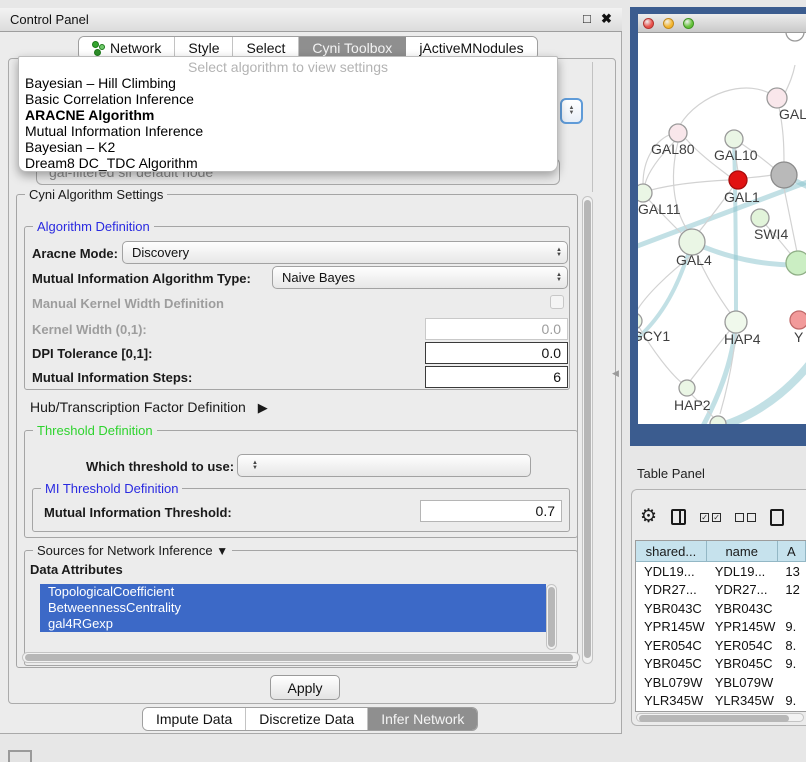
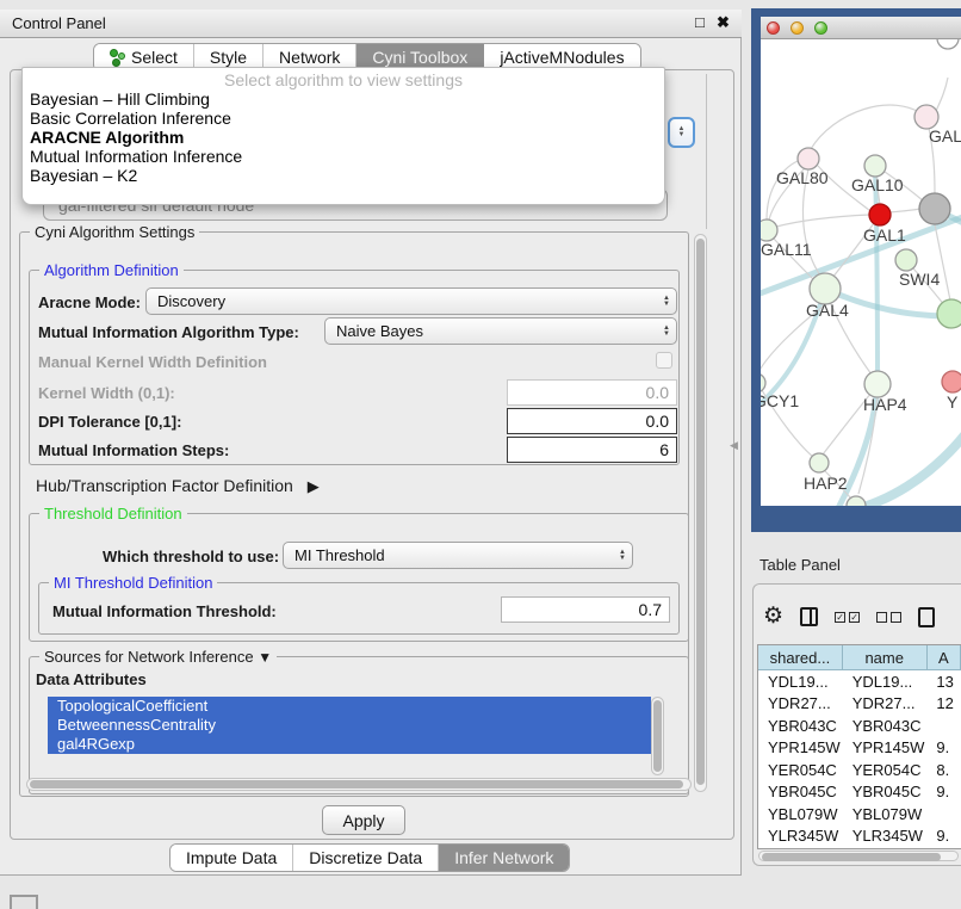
  Control Panel
  □
  ✖
- Network
+ Select
  Style
- Select
+ Network
  Cyni Toolbox
  jActiveMNodules
  ◀
  Select algorithm to view settings
  Bayesian – Hill Climbing
  Basic Correlation Inference
  ARACNE Algorithm
  Mutual Information Inference
  Bayesian – K2
- Dream8 DC_TDC Algorithm
  Cyni Algorithm Settings
  Algorithm Definition
  Aracne Mode:
  Discovery
  Mutual Information Algorithm Type:
  Naive Bayes
  Manual Kernel Width Definition
  Kernel Width (0,1):
  0.0
  DPI Tolerance [0,1]:
  0.0
  Mutual Information Steps:
  6
  Hub/Transcription Factor Definition ▶
  Threshold Definition
  Which threshold to use:
+ MI Threshold
  MI Threshold Definition
  Mutual Information Threshold:
  0.7
  Sources for Network Inference ▼
  Data Attributes
  TopologicalCoefficient
  BetweennessCentrality
  gal4RGexp
  Apply
  Impute Data
  Discretize Data
  Infer Network
  GAL
  GAL80
  GAL10
  GAL1
  GAL11
  SWI4
  GAL4
  GCY1
  HAP4
  Y
  HAP2
  Table Panel
  ⚙
  ✓
  ✓
  shared...
  name
  A
  YDL19...
  YDL19...
  13
  YDR27...
  YDR27...
  12
  YBR043C
  YBR043C
  YPR145W
  YPR145W
  9.
  YER054C
  YER054C
  8.
  YBR045C
  YBR045C
  9.
  YBL079W
  YBL079W
  YLR345W
  YLR345W
  9.
